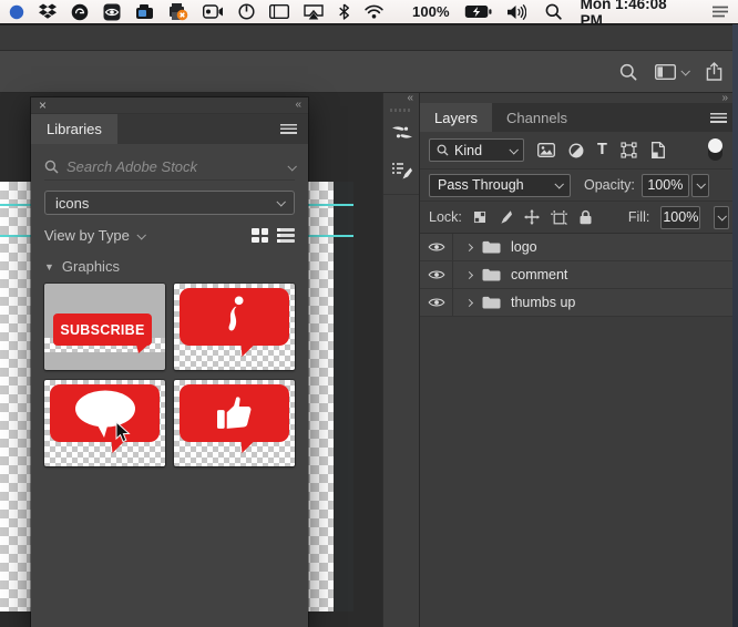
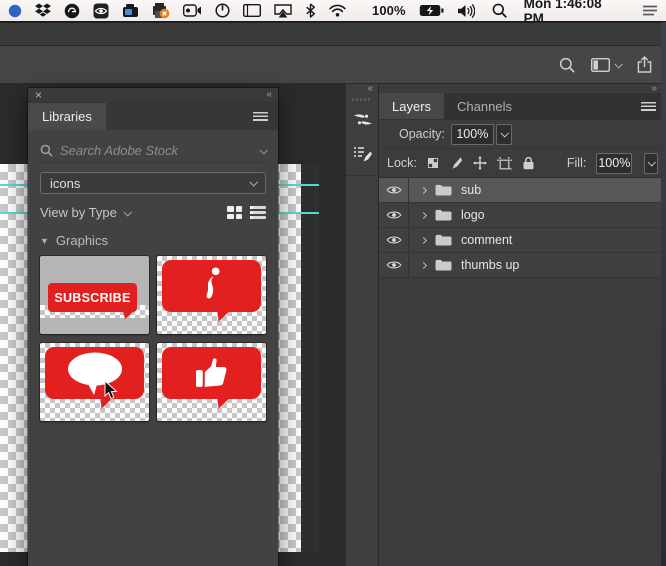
  100%
  Mon 1:46:08 PM
  «
  »
  Layers
  Channels
- Kind
- T
- Pass Through
  Opacity:
  100%
  Lock:
  Fill:
  100%
+ sub
  logo
  comment
  thumbs up
  ×
  «
  Libraries
  Search Adobe Stock
  icons
  View by Type
  ▼
  Graphics
  SUBSCRIBE
